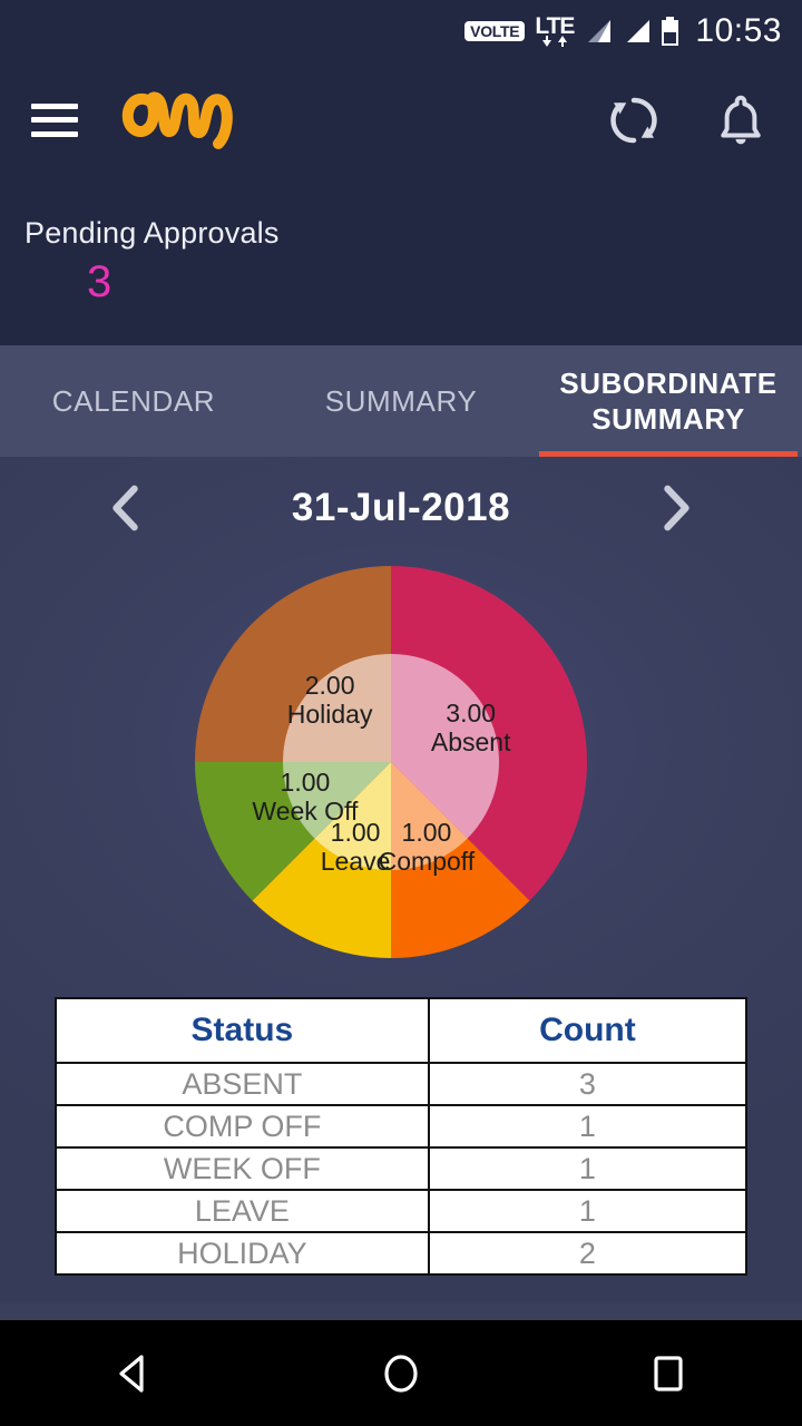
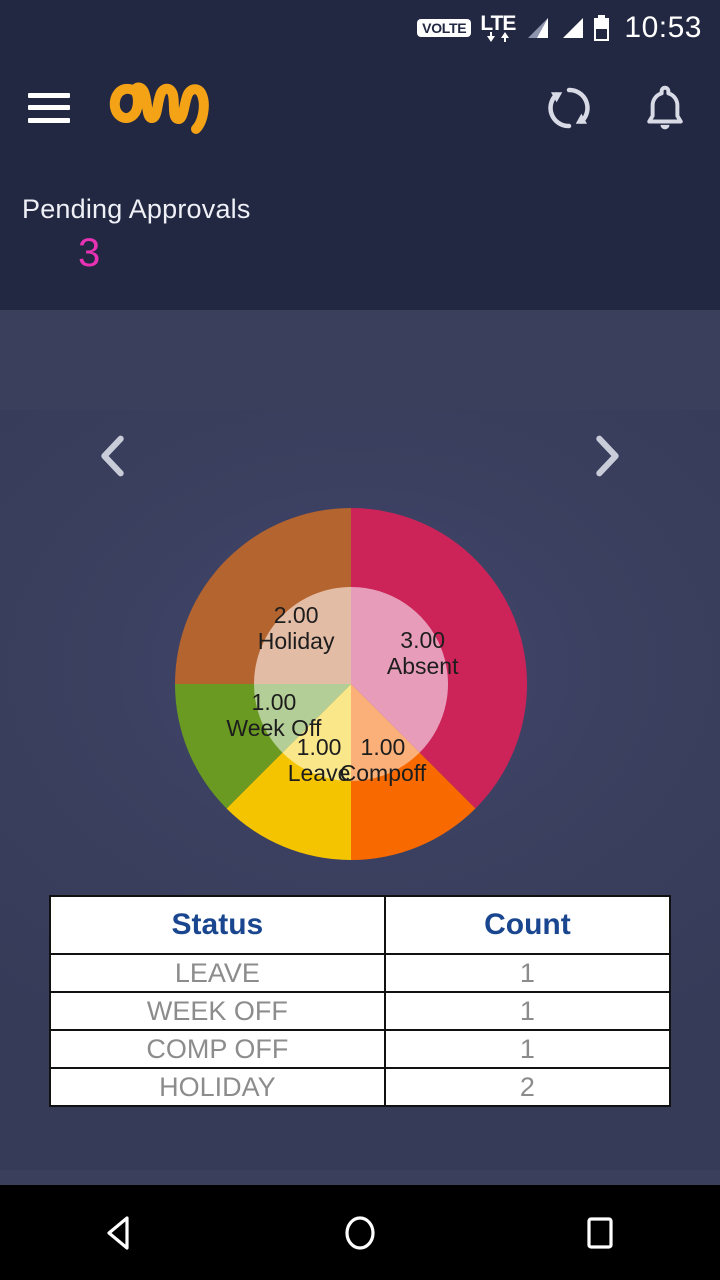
  VOLTE
  LTE
  10:53
  Pending Approvals
  3
- CALENDAR
- SUMMARY
- SUBORDINATE SUMMARY
- 31-Jul-2018
  3.00
  Absent
  1.00
  Compoff
  1.00
  Leave
  1.00
  Week Off
  2.00
  Holiday
  Status	Count
- ABSENT	3
- COMP OFF	1
+ LEAVE	1
  WEEK OFF	1
- LEAVE	1
+ COMP OFF	1
  HOLIDAY	2
